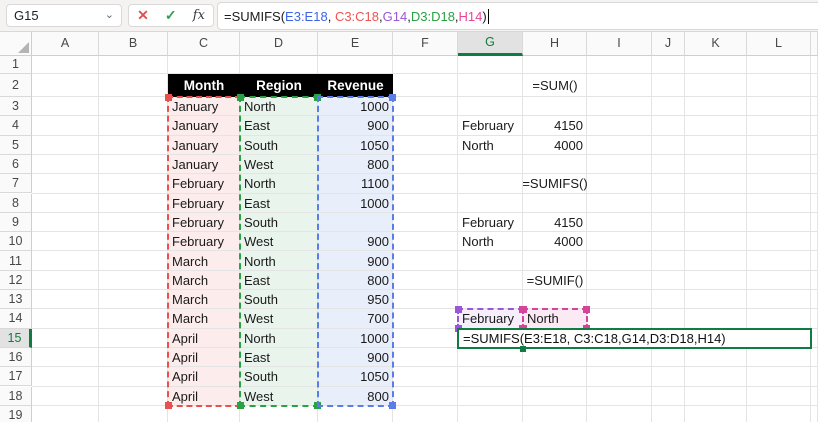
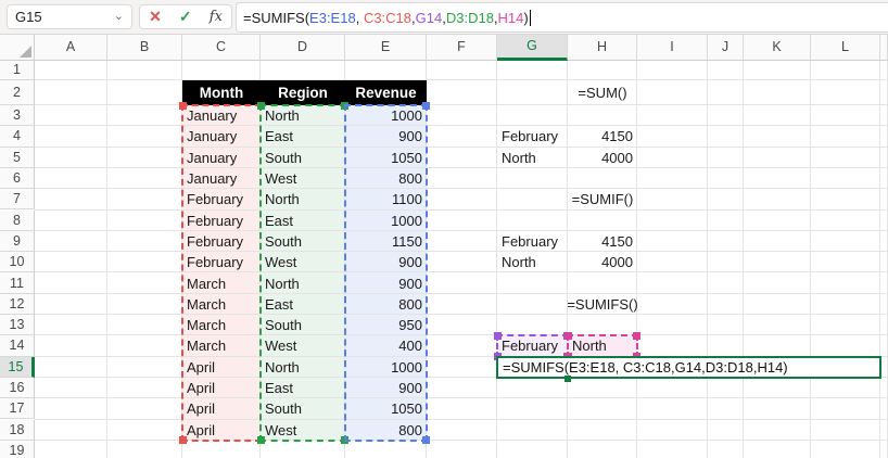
  G15
  ⌄
  ✕
  ✓
  fx
  =SUMIFS(
  E3:E18
  ,
  C3:C18
  ,
  G14
  ,
  D3:D18
  ,
  H14
  )
  A
  B
  C
  D
  E
  F
  G
  H
  I
  J
  K
  L
  1
  2
  3
  4
  5
  6
  7
  8
  9
  10
  11
  12
  13
  14
  15
  16
  17
  18
  19
  Month
  Region
  Revenue
  January
  North
  1000
  January
  East
  900
  January
  South
  1050
  January
  West
  800
  February
  North
  1100
  February
  East
  1000
  February
  South
+ 1150
  February
  West
  900
  March
  North
  900
  March
  East
  800
  March
  South
  950
  March
  West
- 700
+ 400
  April
  North
  1000
  April
  East
  900
  April
  South
  1050
  April
  West
  800
  =SUM()
  February
  4150
  North
  4000
- =SUMIFS()
+ =SUMIF()
  February
  4150
  North
  4000
- =SUMIF()
+ =SUMIFS()
  February
  North
  =SUMIFS(E3:E18, C3:C18,G14,D3:D18,H14)
